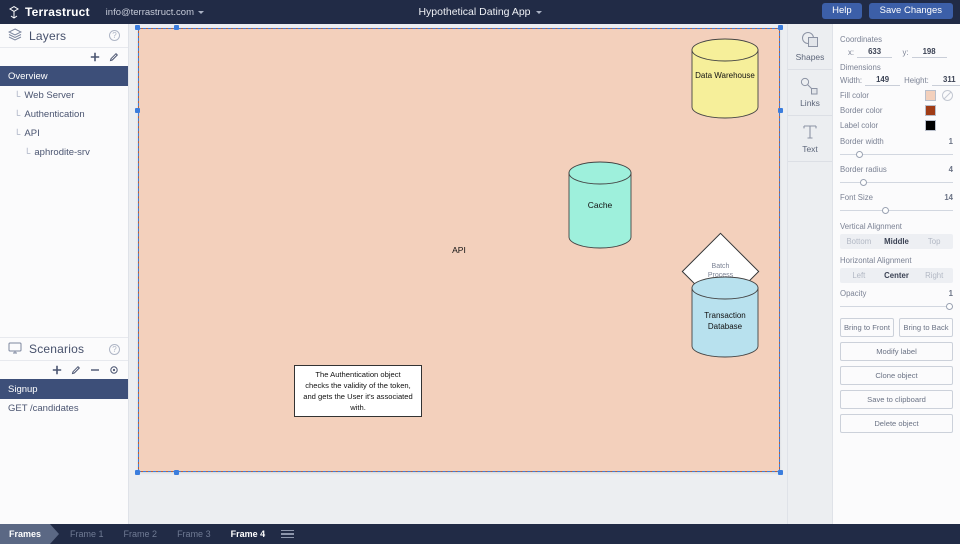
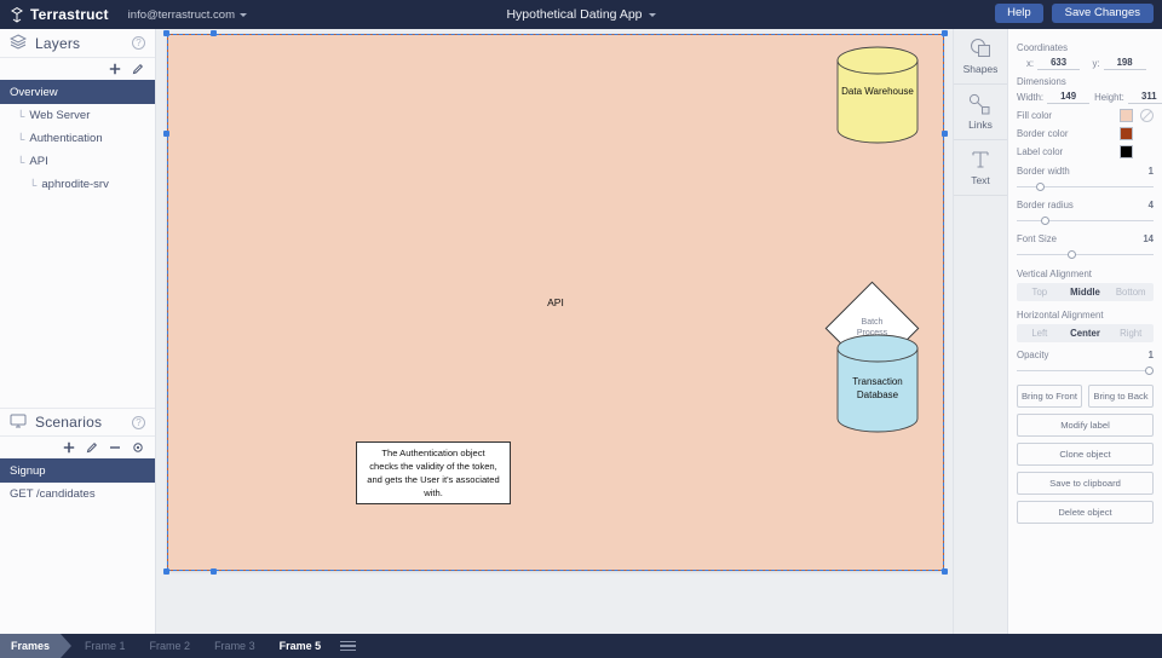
  Terrastruct
  info@terrastruct.com
  Hypothetical Dating App
  Help
  Save Changes
  Layers
  ?
  Overview
  └
  Web Server
  └
  Authentication
  └
  API
  └
  aphrodite-srv
  Scenarios
  ?
  Signup
  GET /candidates
  API
- Cache
  Data Warehouse
  Transaction
  Database
  The Authentication object checks the validity of the token, and gets the User it's associated with.
  Shapes
  Links
  Text
  Coordinates
  x:
  633
  y:
  198
  Dimensions
  Width:
  149
  Height:
  311
  Fill color
  Border color
  Label color
  Border width
  1
  Border radius
  4
  Font Size
  14
  Vertical Alignment
- Bottom
+ Top
  Middle
- Top
+ Bottom
  Horizontal Alignment
  Left
  Center
  Right
  Opacity
  1
  Bring to Front
  Bring to Back
  Modify label Clone object Save to clipboard Delete object
  Frames
  Frame 1
  Frame 2
  Frame 3
- Frame 4
+ Frame 5
